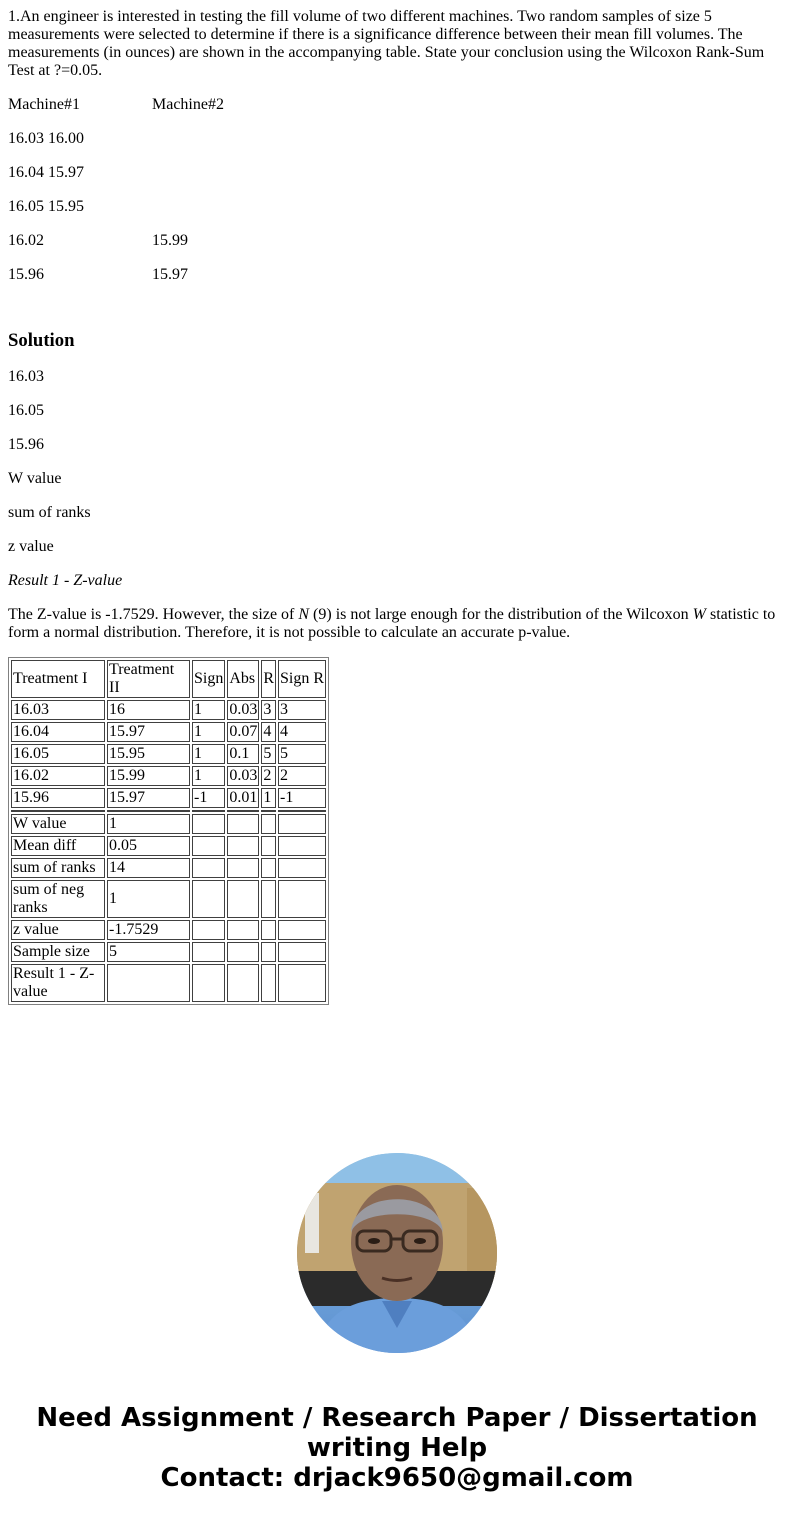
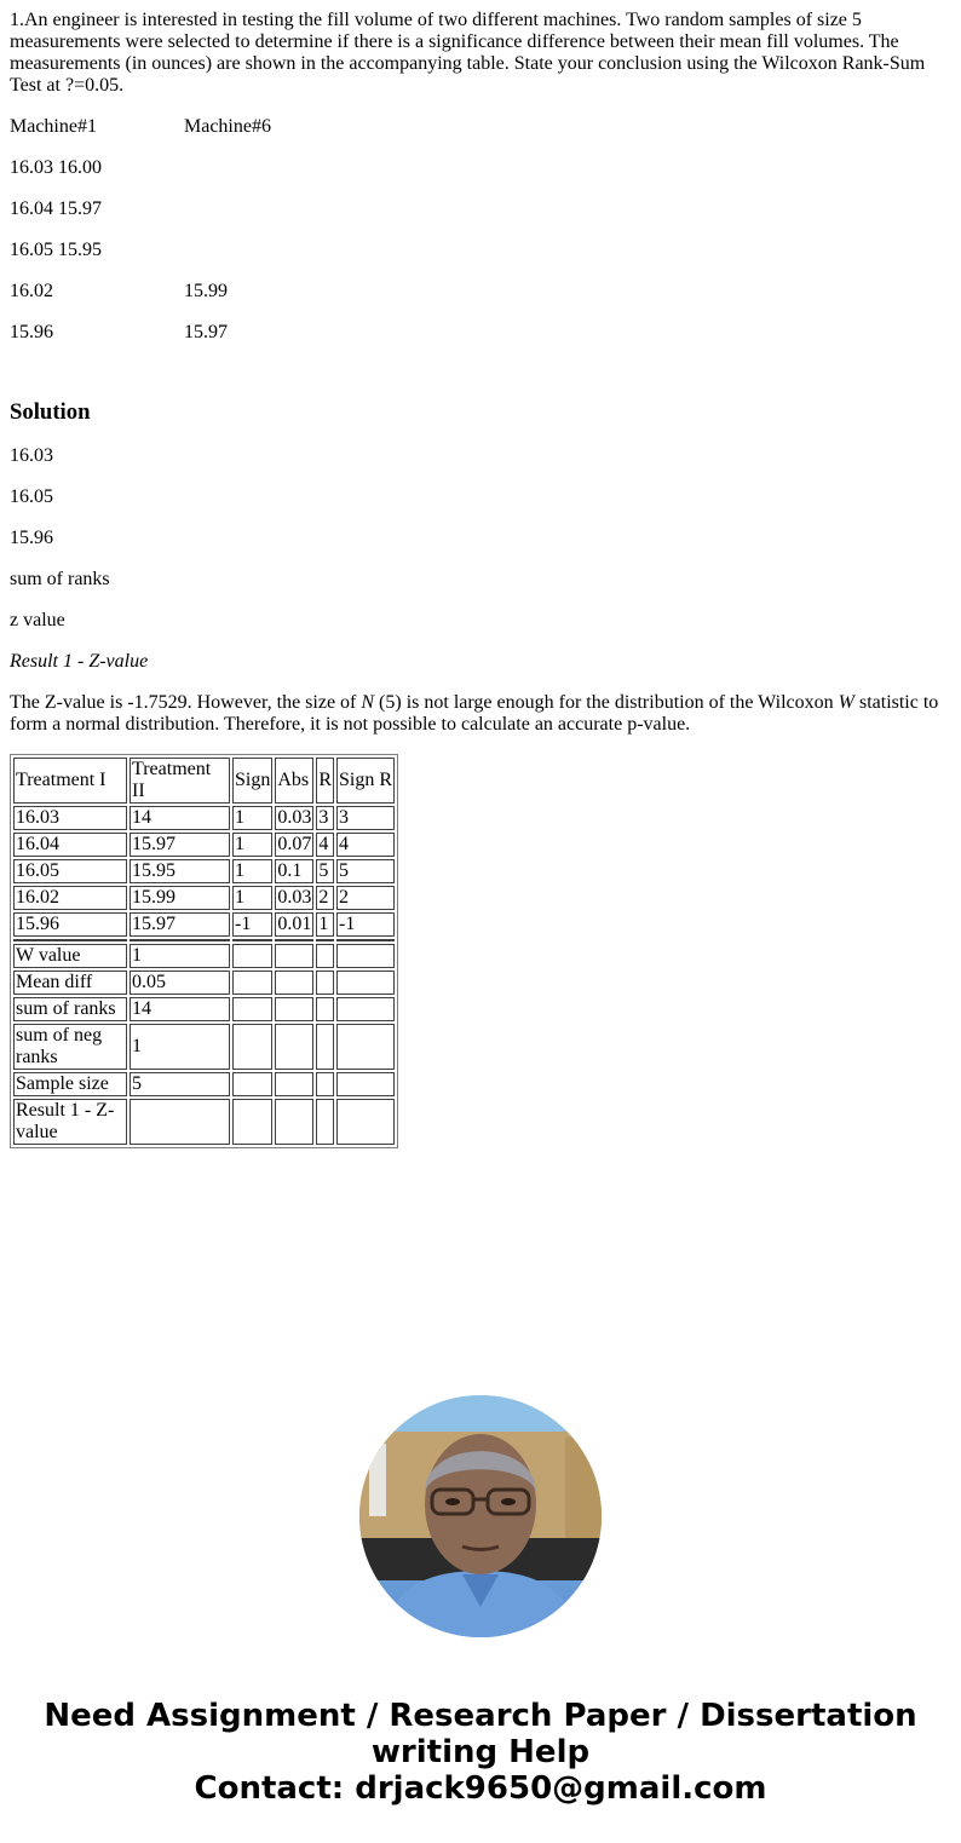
  1.An engineer is interested in testing the fill volume of two different machines. Two random samples of size 5 measurements were selected to determine if there is a significance difference between their mean fill volumes. The measurements (in ounces) are shown in the accompanying table. State your conclusion using the Wilcoxon Rank-Sum Test at ?=0.05.
  Machine#1
- Machine#2
+ Machine#6
  16.03 16.00
  16.04 15.97
  16.05 15.95
  16.02
  15.99
  15.96
  15.97
  Solution
  16.03
  16.05
  15.96
- W value
  sum of ranks
  z value
  Result 1 - Z-value
- The Z-value is -1.7529. However, the size of N (9) is not large enough for the distribution of the Wilcoxon W statistic to form a normal distribution. Therefore, it is not possible to calculate an accurate p-value.
+ The Z-value is -1.7529. However, the size of N (5) is not large enough for the distribution of the Wilcoxon W statistic to form a normal distribution. Therefore, it is not possible to calculate an accurate p-value.
  Treatment I	Treatment II	Sign	Abs	R	Sign R
- 16.03	16	1	0.03	3	3
+ 16.03	14	1	0.03	3	3
  16.04	15.97	1	0.07	4	4
  16.05	15.95	1	0.1	5	5
  16.02	15.99	1	0.03	2	2
  15.96	15.97	-1	0.01	1	-1
  W value	1
  Mean diff	0.05
  sum of ranks	14
  sum of neg ranks	1
- z value	-1.7529
  Sample size	5
  Result 1 - Z-value
  Need Assignment / Research Paper / Dissertation
  writing Help
  Contact: drjack9650@gmail.com
